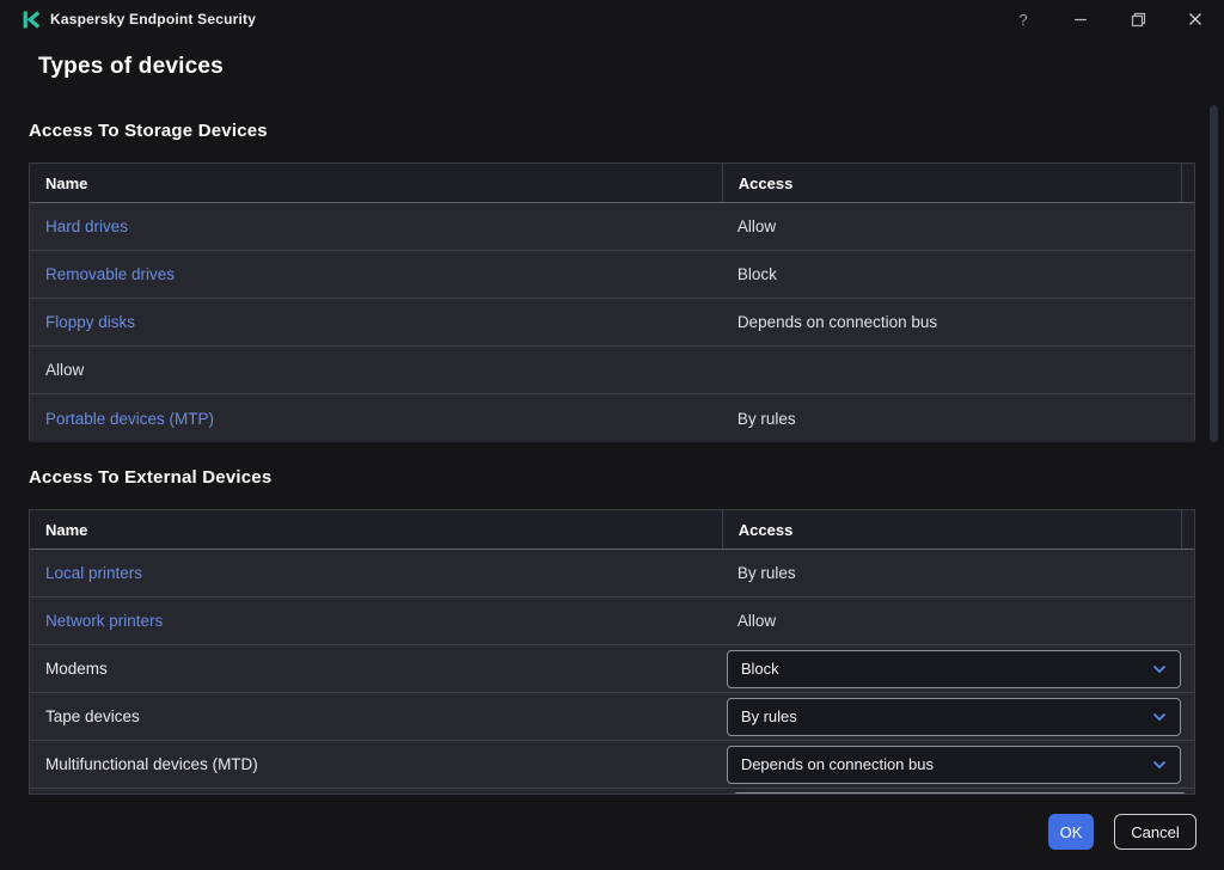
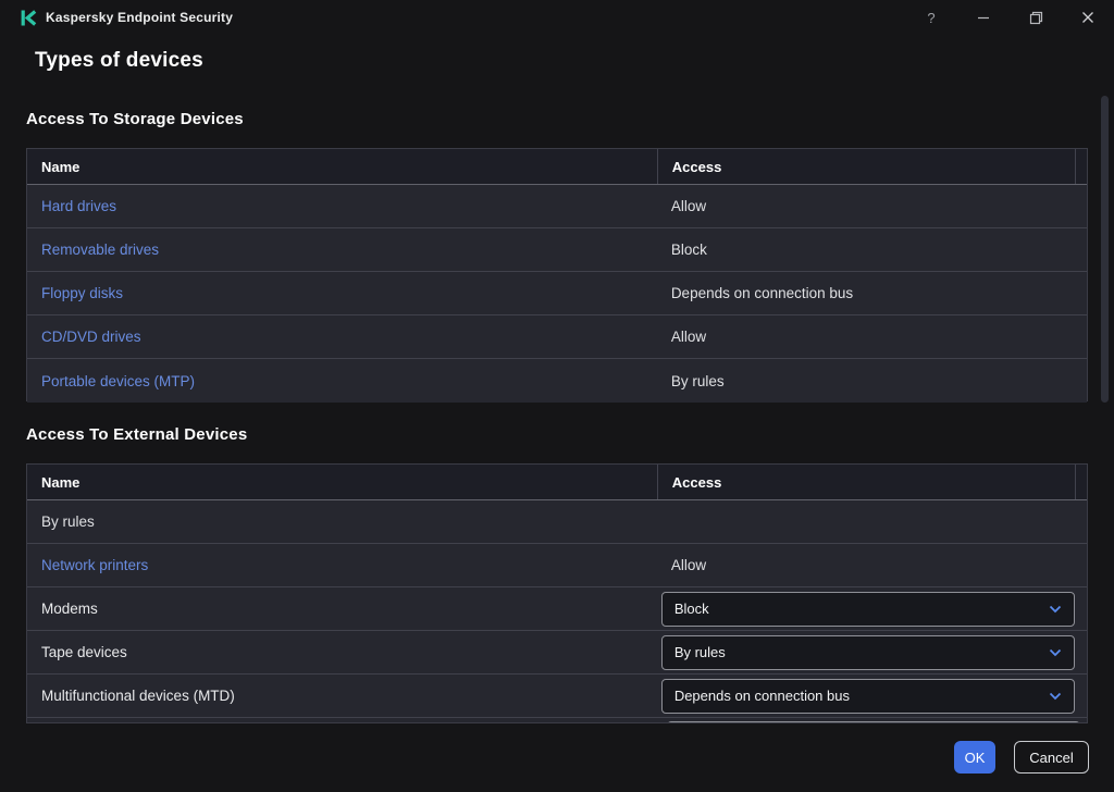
  Kaspersky Endpoint Security
  ?
  Types of devices
  Access To Storage Devices
  Name
  Access
  Hard drives
  Allow
  Removable drives
  Block
  Floppy disks
  Depends on connection bus
+ CD/DVD drives
  Allow
  Portable devices (MTP)
  By rules
  Access To External Devices
  Name
  Access
- Local printers
  By rules
  Network printers
  Allow
  Modems
  Block
  Tape devices
  By rules
  Multifunctional devices (MTD)
  Depends on connection bus
  OK
  Cancel
